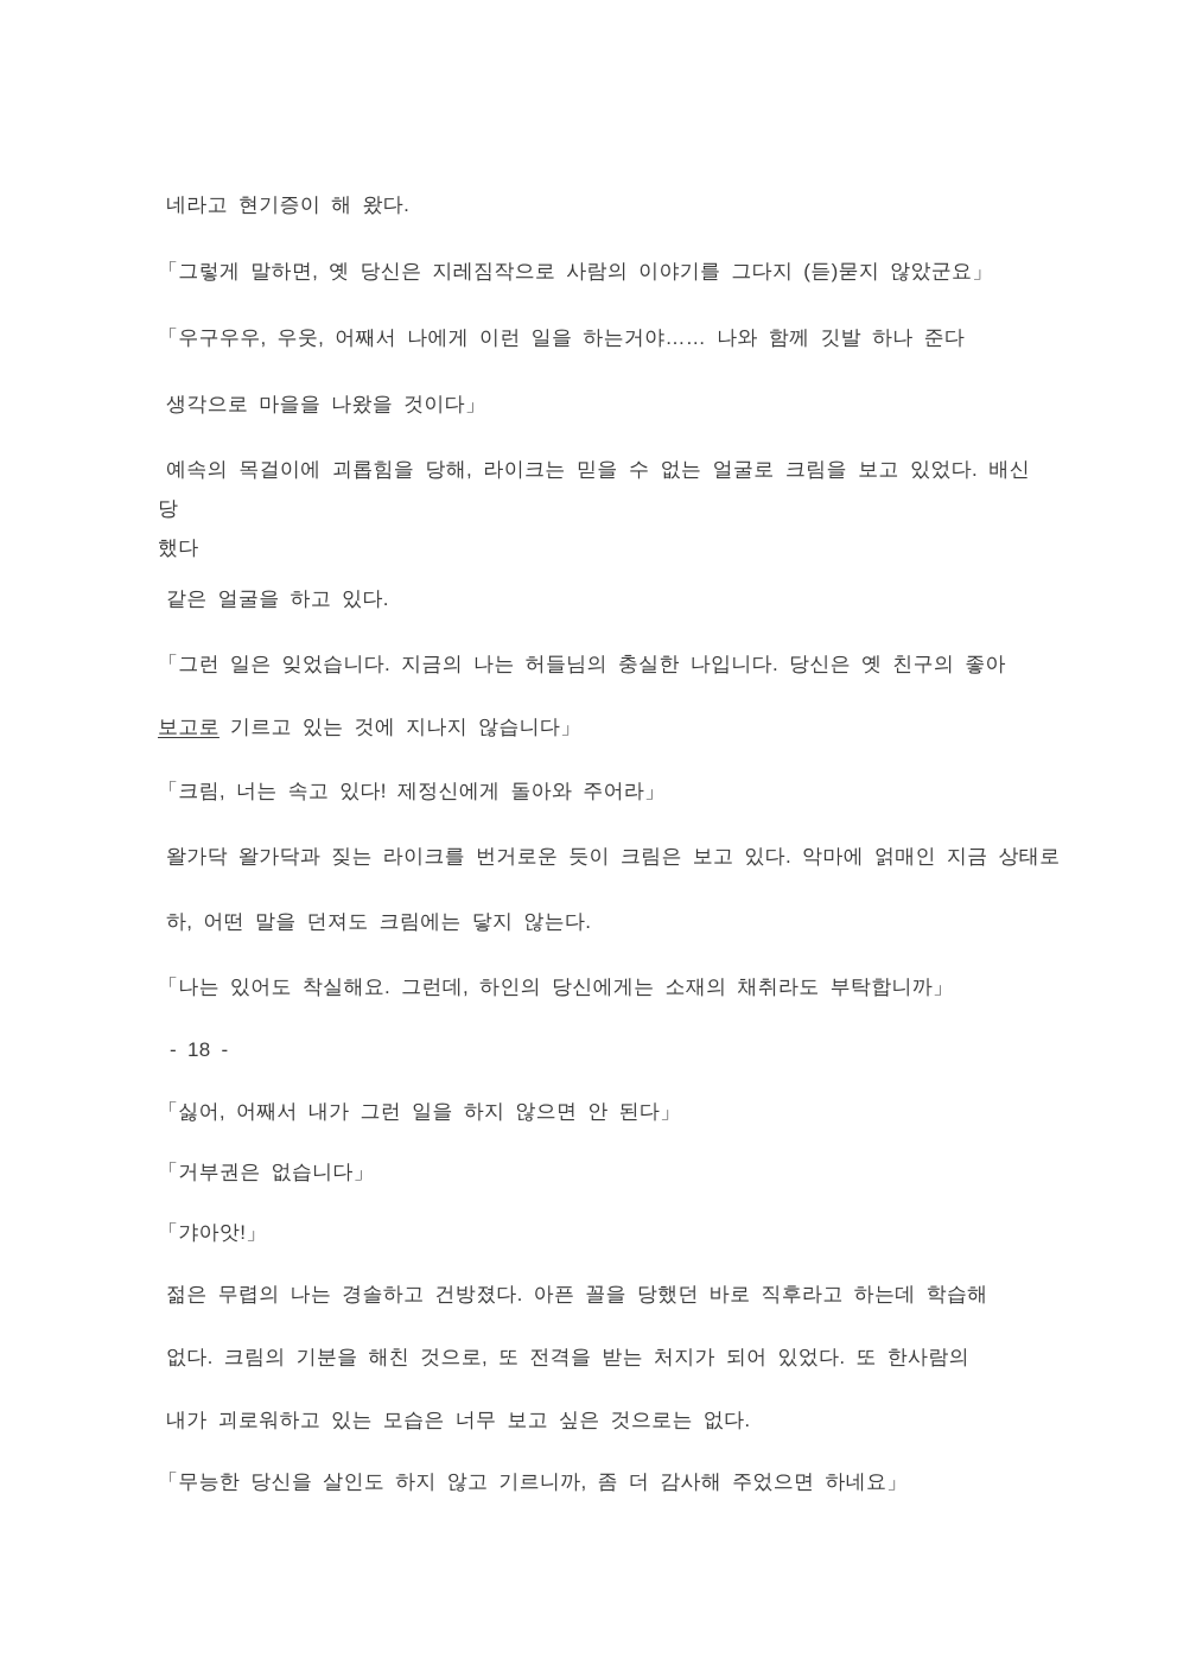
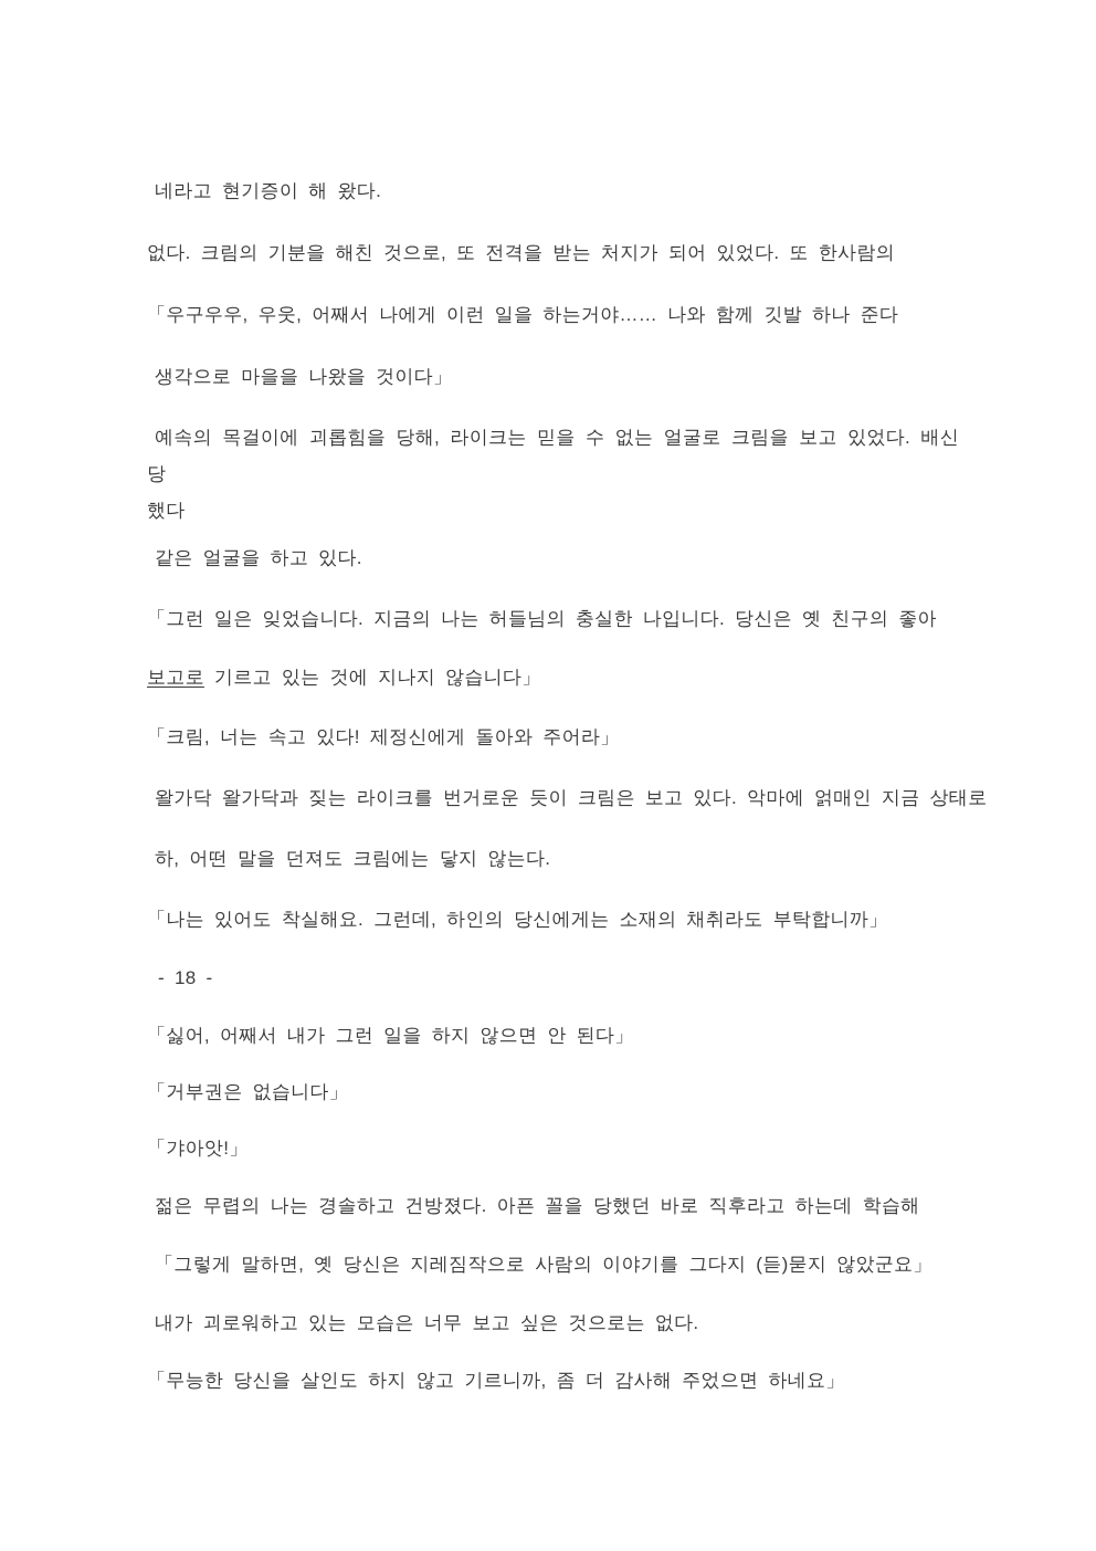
  네라고 현기증이 해 왔다.
- 「그렇게 말하면, 옛 당신은 지레짐작으로 사람의 이야기를 그다지 (듣)묻지 않았군요」
+ 없다. 크림의 기분을 해친 것으로, 또 전격을 받는 처지가 되어 있었다. 또 한사람의
  「우구우우, 우웃, 어째서 나에게 이런 일을 하는거야…… 나와 함께 깃발 하나 준다
  생각으로 마을을 나왔을 것이다」
  예속의 목걸이에 괴롭힘을 당해, 라이크는 믿을 수 없는 얼굴로 크림을 보고 있었다. 배신당
  했다
  같은 얼굴을 하고 있다.
  「그런 일은 잊었습니다. 지금의 나는 허들님의 충실한 나입니다. 당신은 옛 친구의 좋아
  보고로 기르고 있는 것에 지나지 않습니다」
  「크림, 너는 속고 있다! 제정신에게 돌아와 주어라」
  왈가닥 왈가닥과 짖는 라이크를 번거로운 듯이 크림은 보고 있다. 악마에 얽매인 지금 상태로
  하, 어떤 말을 던져도 크림에는 닿지 않는다.
  「나는 있어도 착실해요. 그런데, 하인의 당신에게는 소재의 채취라도 부탁합니까」
  - 18 -
  「싫어, 어째서 내가 그런 일을 하지 않으면 안 된다」
  「거부권은 없습니다」
  「갸아앗!」
  젊은 무렵의 나는 경솔하고 건방졌다. 아픈 꼴을 당했던 바로 직후라고 하는데 학습해
- 없다. 크림의 기분을 해친 것으로, 또 전격을 받는 처지가 되어 있었다. 또 한사람의
+ 「그렇게 말하면, 옛 당신은 지레짐작으로 사람의 이야기를 그다지 (듣)묻지 않았군요」
  내가 괴로워하고 있는 모습은 너무 보고 싶은 것으로는 없다.
  「무능한 당신을 살인도 하지 않고 기르니까, 좀 더 감사해 주었으면 하네요」
